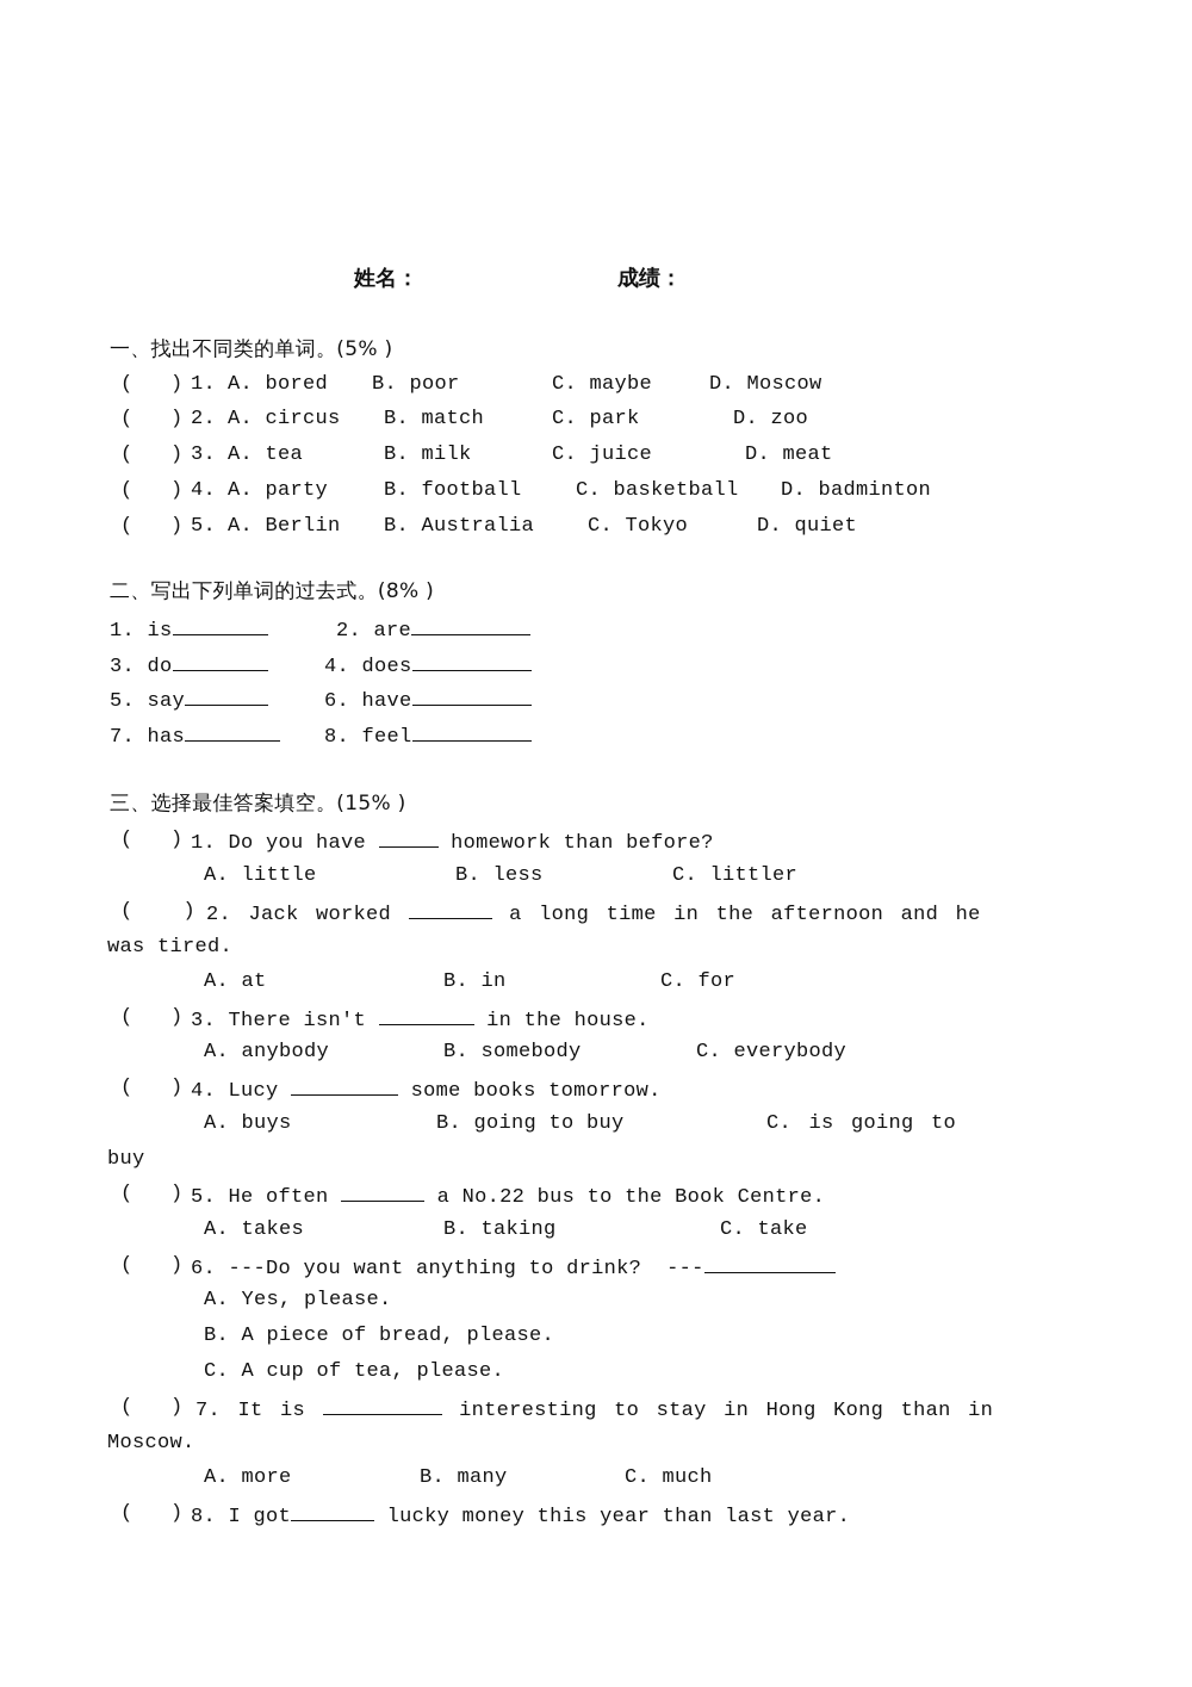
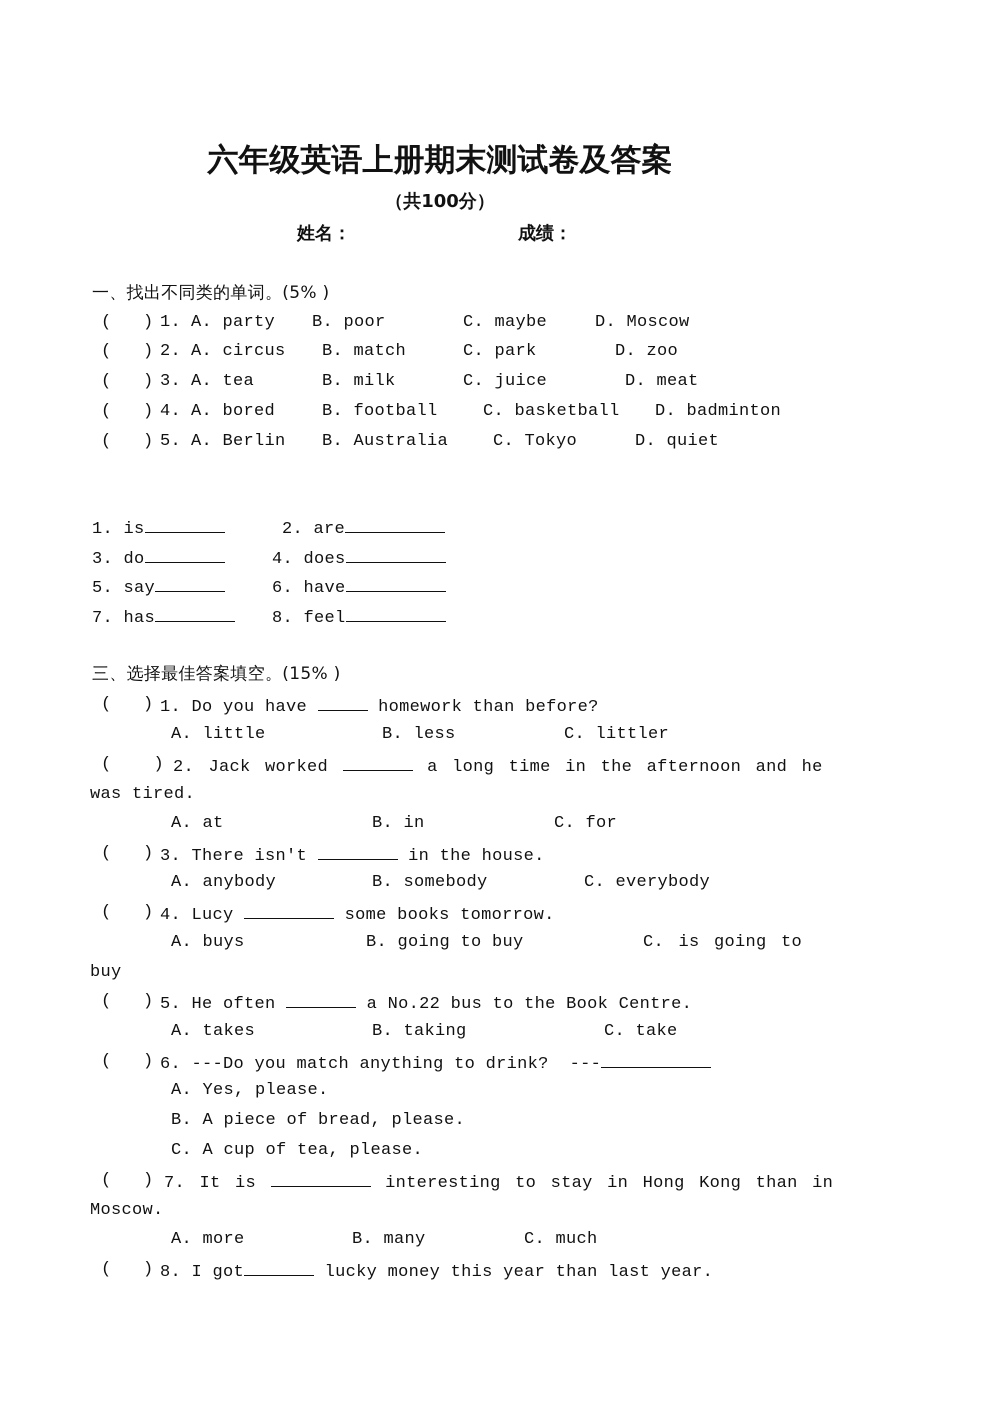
+ 六年级英语上册期末测试卷及答案
+ （共100分）
  姓名：
  成绩：
  一、找出不同类的单词。(5% )
  ( )
  1.
- A. bored
+ A. party
  B. poor
  C. maybe
  D. Moscow
  ( )
  2.
  A. circus
  B. match
  C. park
  D. zoo
  ( )
  3.
  A. tea
  B. milk
  C. juice
  D. meat
  ( )
  4.
- A. party
+ A. bored
  B. football
  C. basketball
  D. badminton
  ( )
  5.
  A. Berlin
  B. Australia
  C. Tokyo
  D. quiet
- 二、写出下列单词的过去式。(8% )
  1. is
  2. are
  3. do
  4. does
  5. say
  6. have
  7. has
  8. feel
  三、选择最佳答案填空。(15% )
  ( )
  1. Do you have homework than before?
  A. little
  B. less
  C. littler
  ( )
  2. Jack worked a long time in the afternoon and he
  was tired.
  A. at
  B. in
  C. for
  ( )
  3. There isn't in the house.
  A. anybody
  B. somebody
  C. everybody
  ( )
  4. Lucy some books tomorrow.
  A. buys
  B. going to buy
  C. is going to
  buy
  ( )
  5. He often a No.22 bus to the Book Centre.
  A. takes
  B. taking
  C. take
  ( )
- 6. ---Do you want anything to drink? ---
+ 6. ---Do you match anything to drink? ---
  A. Yes, please.
  B. A piece of bread, please.
  C. A cup of tea, please.
  ( )
  7. It is interesting to stay in Hong Kong than in
  Moscow.
  A. more
  B. many
  C. much
  ( )
  8. I got lucky money this year than last year.
